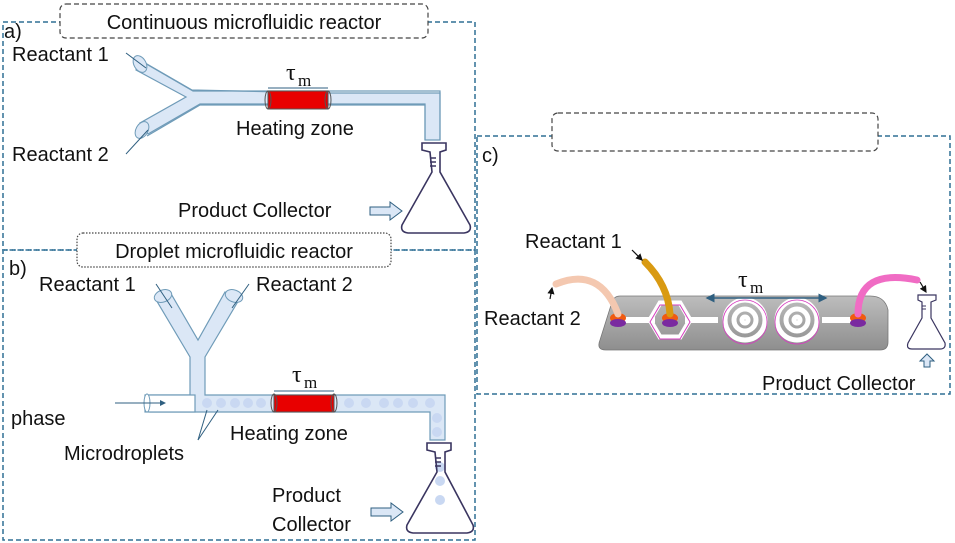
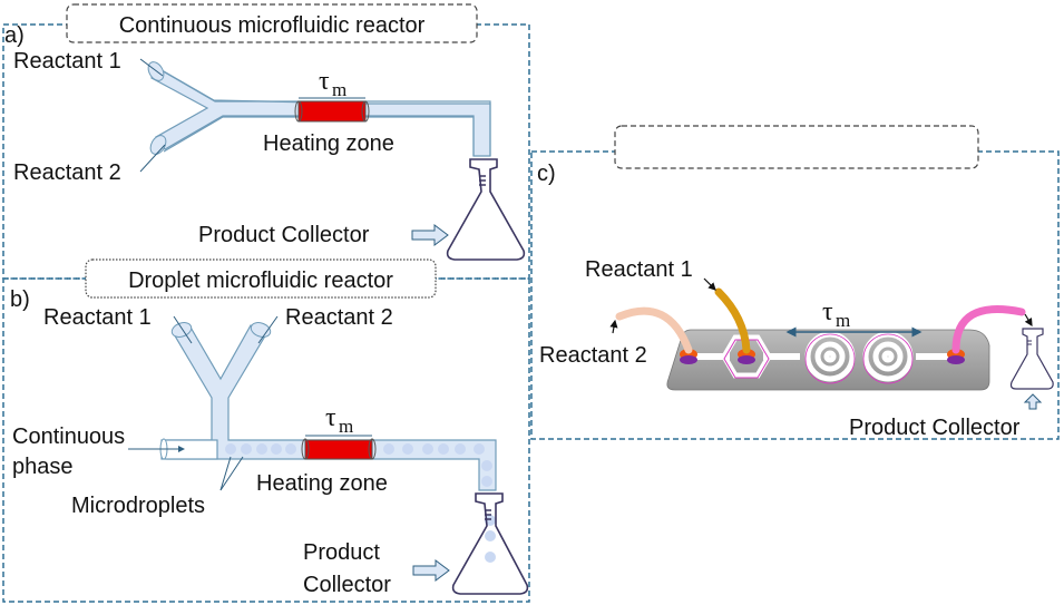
  Continuous microfluidic reactor
  a)
  τ
  m
  Reactant 1
  Reactant 2
  Heating zone
  Product Collector
  Droplet microfluidic reactor
  b)
  τ
  m
  Reactant 1
  Reactant 2
+ Continuous
  phase
  Heating zone
  Microdroplets
  Product
  Collector
  c)
  τ
  m
  Reactant 1
  Reactant 2
  Product Collector
